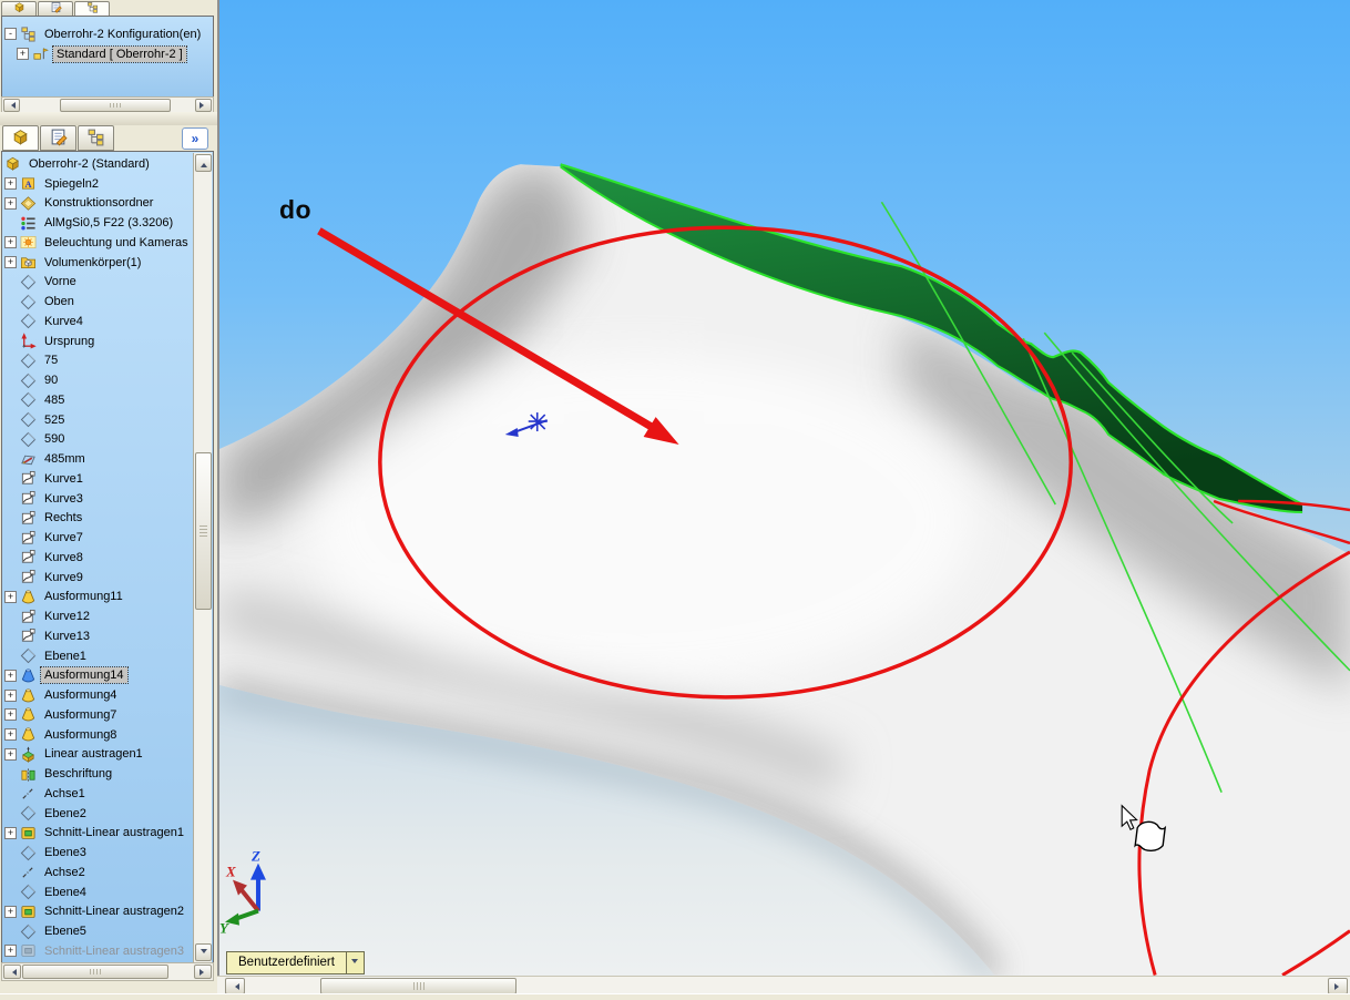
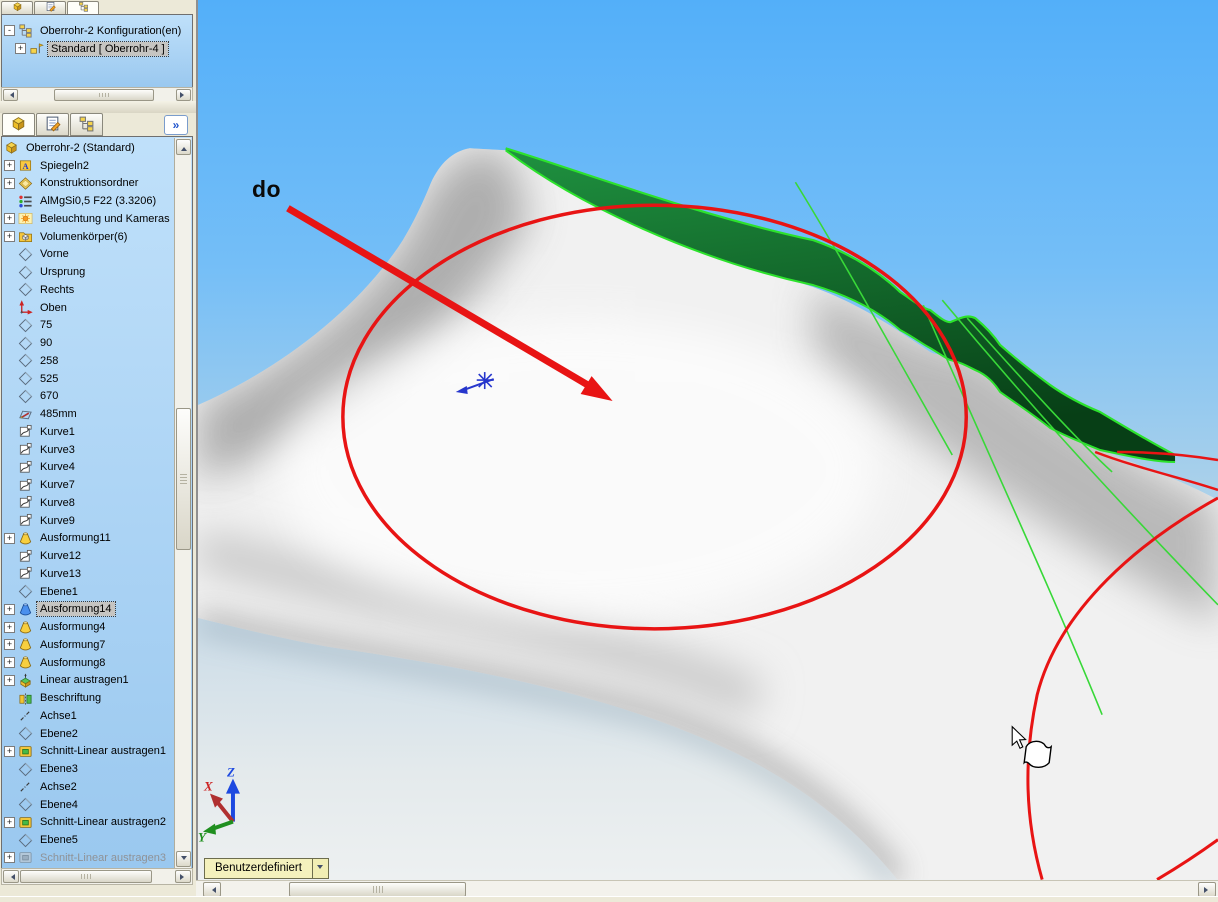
  -
  Oberrohr-2 Konfiguration(en)
  +
- Standard [ Oberrohr-2 ]
+ Standard [ Oberrohr-4 ]
  »
  Oberrohr-2 (Standard)
  +
  A
  Spiegeln2
  +
  Konstruktionsordner
  AlMgSi0,5 F22 (3.3206)
  +
  Beleuchtung und Kameras
  +
- Volumenkörper(1)
+ Volumenkörper(6)
  Vorne
- Oben
+ Ursprung
- Kurve4
+ Rechts
- Ursprung
+ Oben
  75
  90
- 485
+ 258
  525
- 590
+ 670
  485mm
  Kurve1
  Kurve3
- Rechts
+ Kurve4
  Kurve7
  Kurve8
  Kurve9
  +
  Ausformung11
  Kurve12
  Kurve13
  Ebene1
  +
  Ausformung14
  +
  Ausformung4
  +
  Ausformung7
  +
  Ausformung8
  +
  Linear austragen1
  Beschriftung
  Achse1
  Ebene2
  +
  Schnitt-Linear austragen1
  Ebene3
  Achse2
  Ebene4
  +
  Schnitt-Linear austragen2
  Ebene5
  +
  Schnitt-Linear austragen3
  Z
  X
  Y
  do
  Benutzerdefiniert
